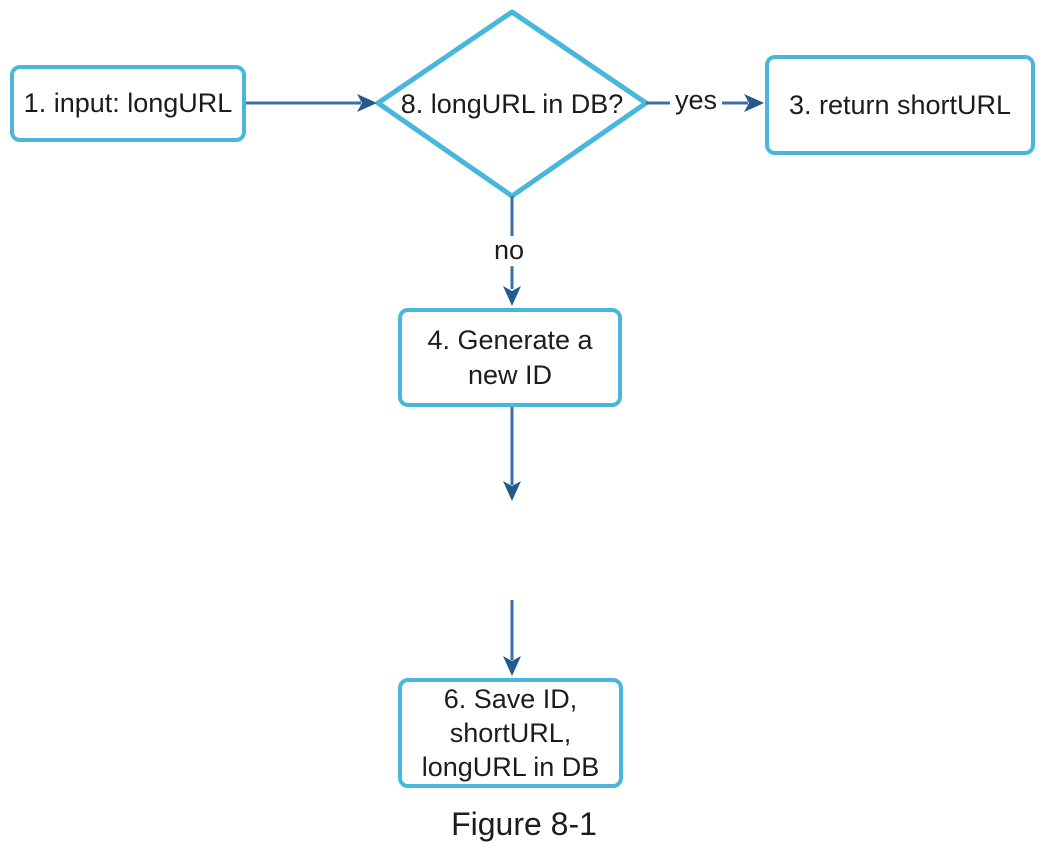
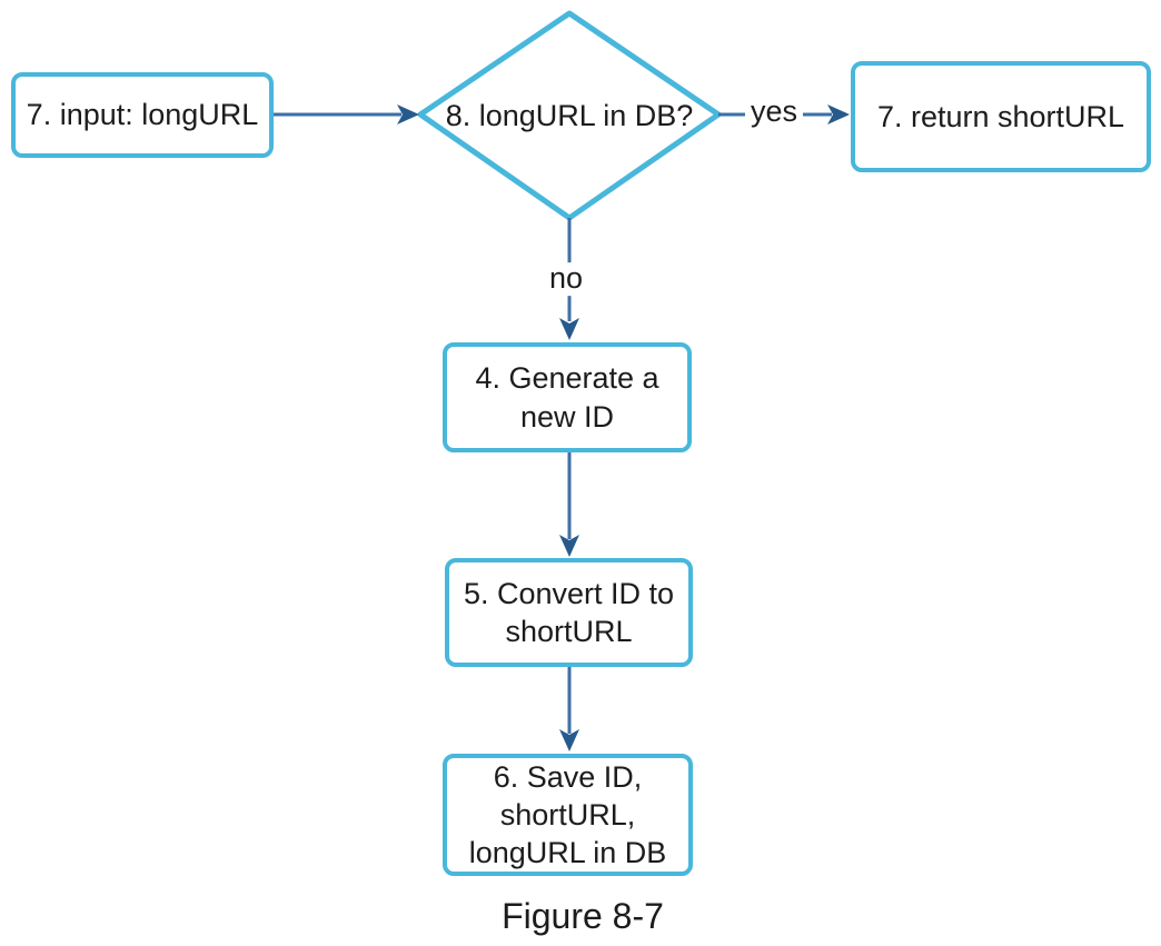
- 1. input: longURL
+ 7. input: longURL
  8. longURL in DB?
- 3. return shortURL
+ 7. return shortURL
  4. Generate a
  new ID
+ 5. Convert ID to
+ shortURL
  6. Save ID,
  shortURL,
  longURL in DB
  yes
  no
- Figure 8-1
+ Figure 8-7
